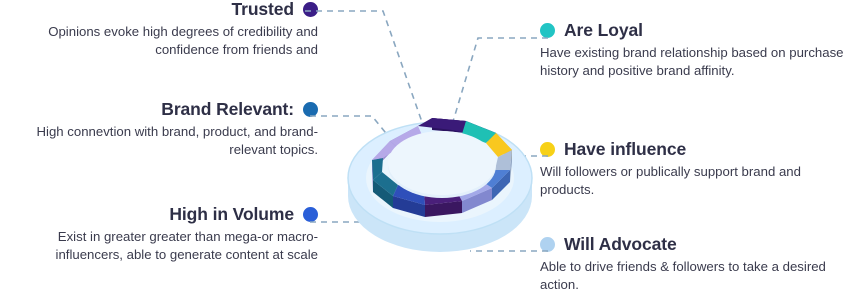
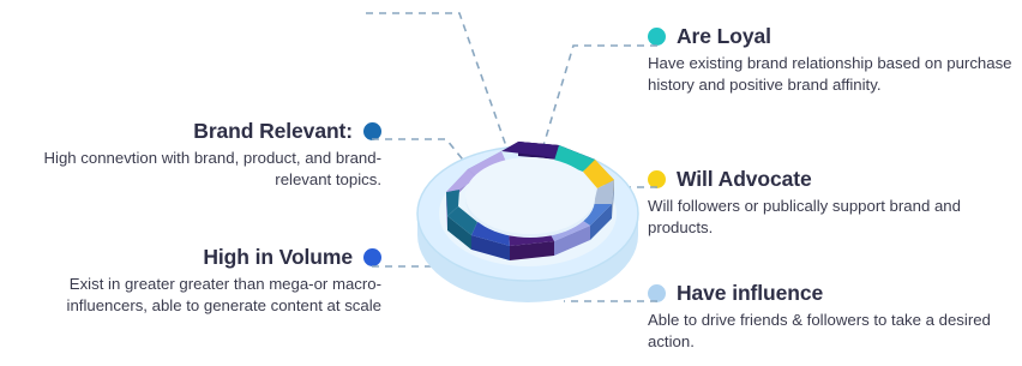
- Trusted
- Opinions evoke high degrees of credibility and confidence from friends and
  Brand Relevant:
  High connevtion with brand, product, and brand-relevant topics.
  High in Volume
  Exist in greater greater than mega-or macro- influencers, able to generate content at scale
  Are Loyal
  Have existing brand relationship based on purchase history and positive brand affinity.
- Have influence
+ Will Advocate
  Will followers or publically support brand and products.
- Will Advocate
+ Have influence
  Able to drive friends & followers to take a desired action.
